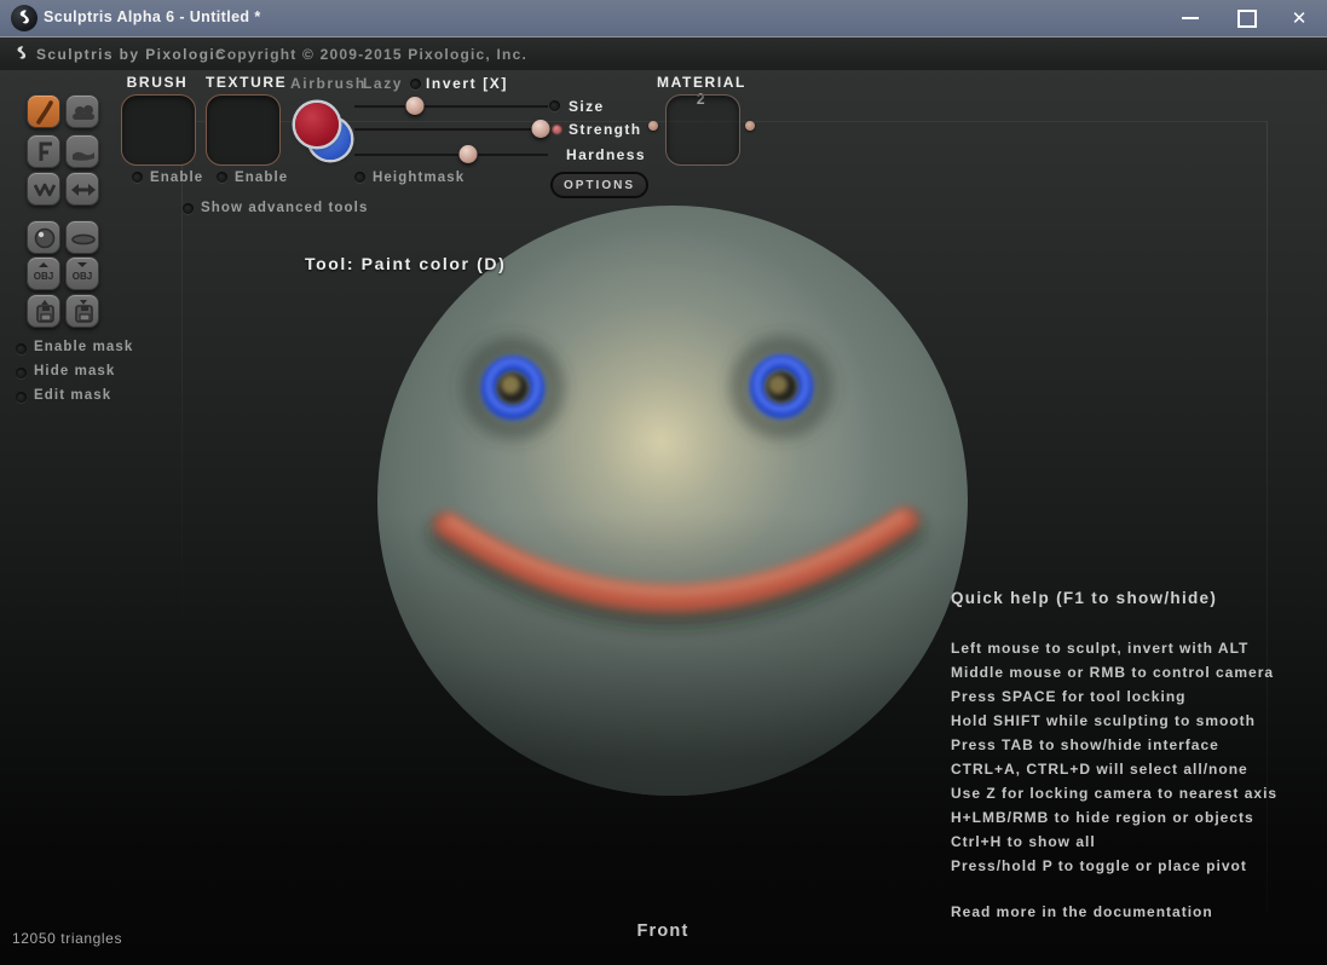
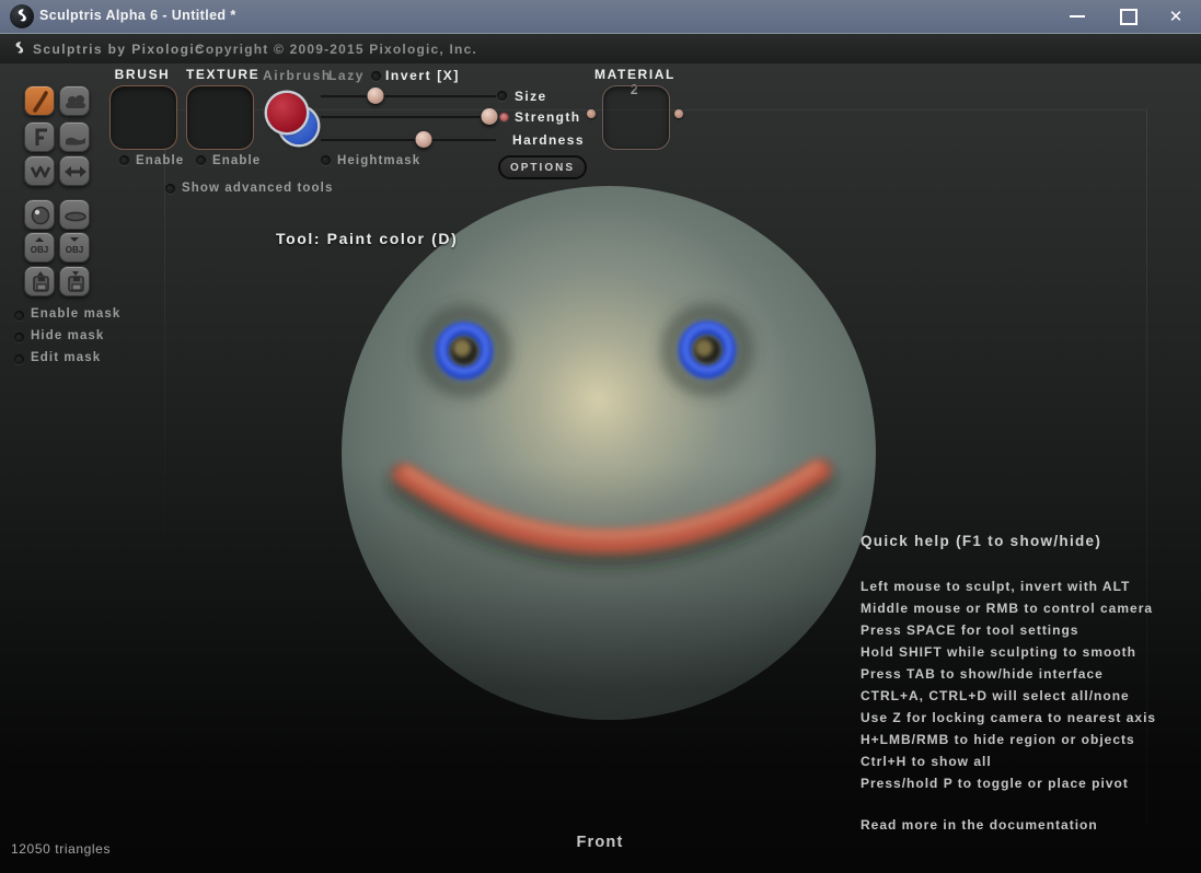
  Sculptris Alpha 6 - Untitled *
  ✕
  Sculptris by Pixologic
  Copyright © 2009-2015 Pixologic, Inc.
  BRUSH
  TEXTURE
  Airbrush
  Lazy
  Invert [X]
  Size
  Strength
  Hardness
  MATERIAL 2
  Enable
  Enable
  Heightmask
  OPTIONS
  Show advanced tools
  OBJ
  OBJ
  Enable mask
  Hide mask
  Edit mask
  Tool: Paint color (D)
  Quick help (F1 to show/hide)
  Left mouse to sculpt, invert with ALT
  Middle mouse or RMB to control camera
- Press SPACE for tool locking
+ Press SPACE for tool settings
  Hold SHIFT while sculpting to smooth
  Press TAB to show/hide interface
  CTRL+A, CTRL+D will select all/none
  Use Z for locking camera to nearest axis
  H+LMB/RMB to hide region or objects
  Ctrl+H to show all
  Press/hold P to toggle or place pivot
  Read more in the documentation
  Front
  12050 triangles
